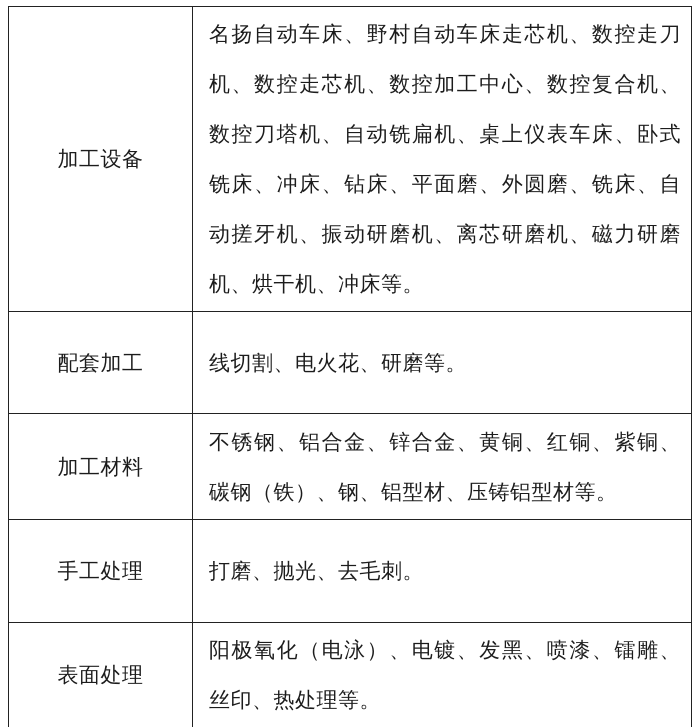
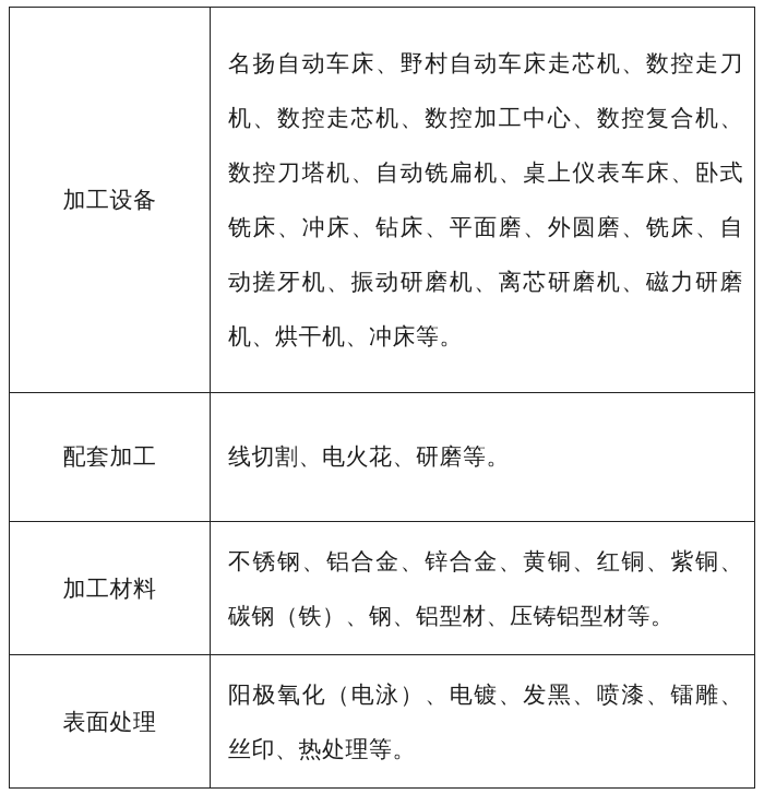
  加工设备	名扬自动车床、野村自动车床走芯机、数控走刀机、数控走芯机、数控加工中心、数控复合机、数控刀塔机、自动铣扁机、桌上仪表车床、卧式铣床、冲床、钻床、平面磨、外圆磨、铣床、自动搓牙机、振动研磨机、离芯研磨机、磁力研磨机、烘干机、冲床等。
  配套加工	线切割、电火花、研磨等。
  加工材料	不锈钢、铝合金、锌合金、黄铜、红铜、紫铜、碳钢（铁）、钢、铝型材、压铸铝型材等。
- 手工处理	打磨、抛光、去毛刺。
  表面处理	阳极氧化（电泳）、电镀、发黑、喷漆、镭雕、丝印、热处理等。
